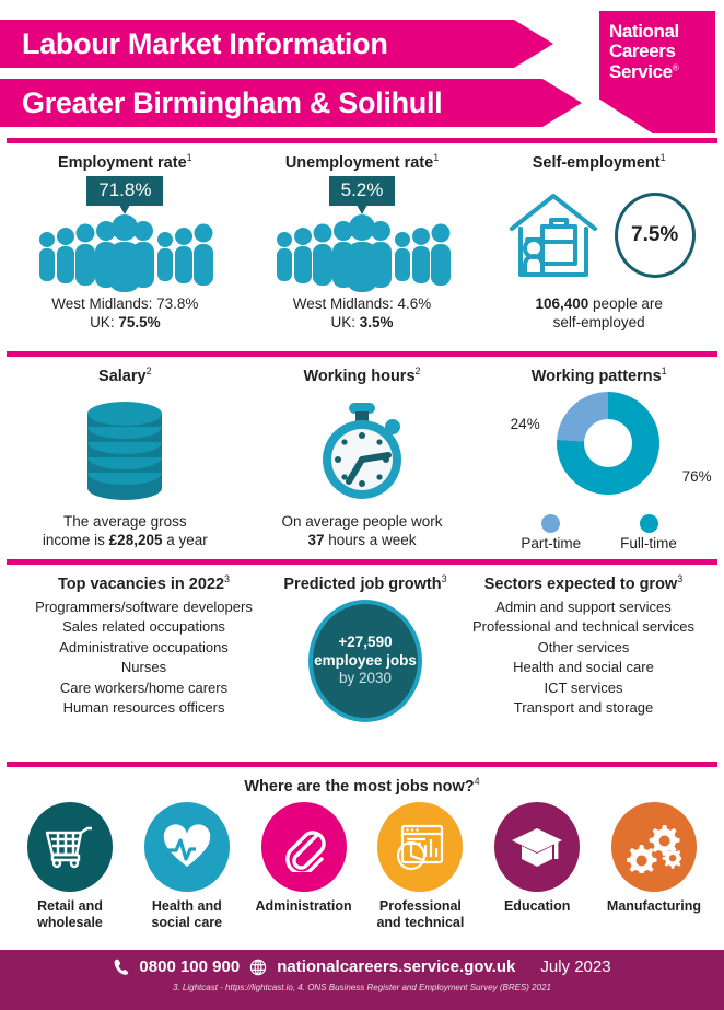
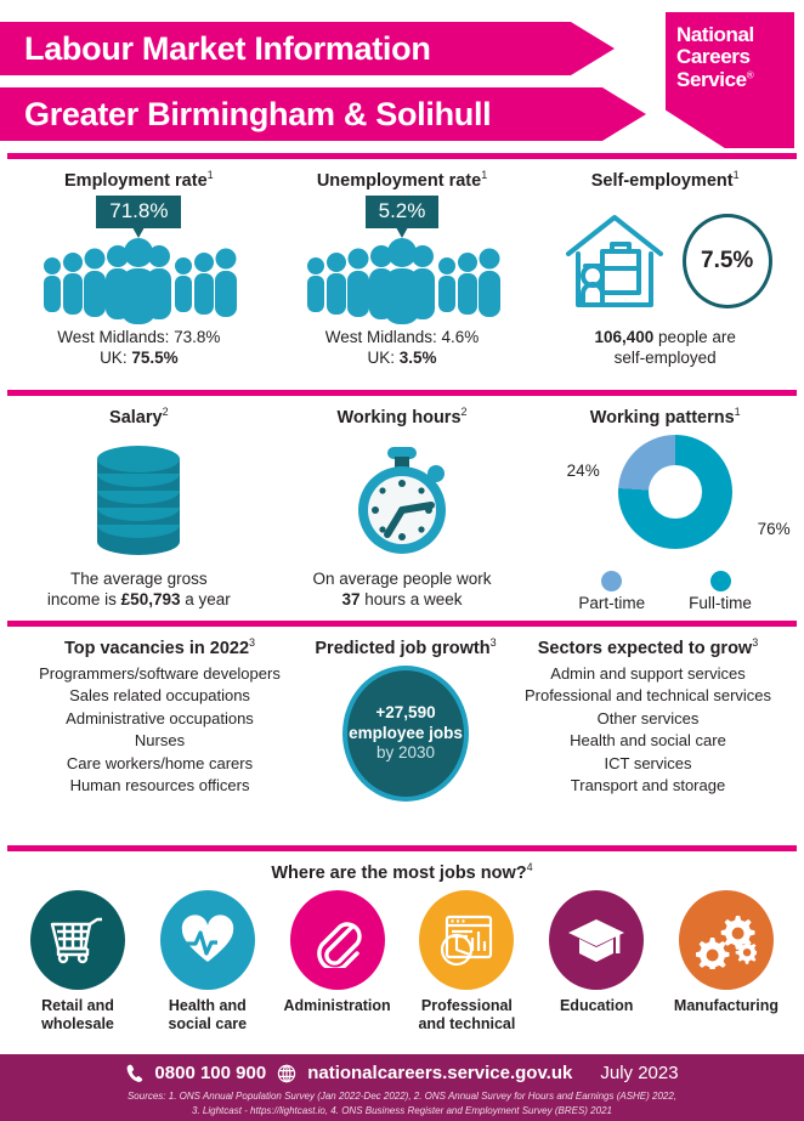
  Labour Market Information
  Greater Birmingham & Solihull
  National
  Careers
  Service®
  Employment rate1
  71.8%
  West Midlands: 73.8%
  UK: 75.5%
  Unemployment rate1
  5.2%
  West Midlands: 4.6%
  UK: 3.5%
  Self-employment1
  7.5%
  106,400 people are
  self-employed
  Salary2
  The average gross
- income is £28,205 a year
+ income is £50,793 a year
  Working hours2
  On average people work
  37 hours a week
  Working patterns1
  24%
  76%
  Part-time
  Full-time
  Top vacancies in 20223
  Programmers/software developers
  Sales related occupations
  Administrative occupations
  Nurses
  Care workers/home carers
  Human resources officers
  Predicted job growth3
  +27,590
  employee jobs
  by 2030
  Sectors expected to grow3
  Admin and support services
  Professional and technical services
  Other services
  Health and social care
  ICT services
  Transport and storage
  Where are the most jobs now?4
  Retail and wholesale
  Health and social care
  Administration
  Professional and technical
  Education
  Manufacturing
  0800 100 900
  nationalcareers.service.gov.uk
  July 2023
+ Sources: 1. ONS Annual Population Survey (Jan 2022-Dec 2022), 2. ONS Annual Survey for Hours and Earnings (ASHE) 2022,
  3. Lightcast - https://lightcast.io, 4. ONS Business Register and Employment Survey (BRES) 2021
